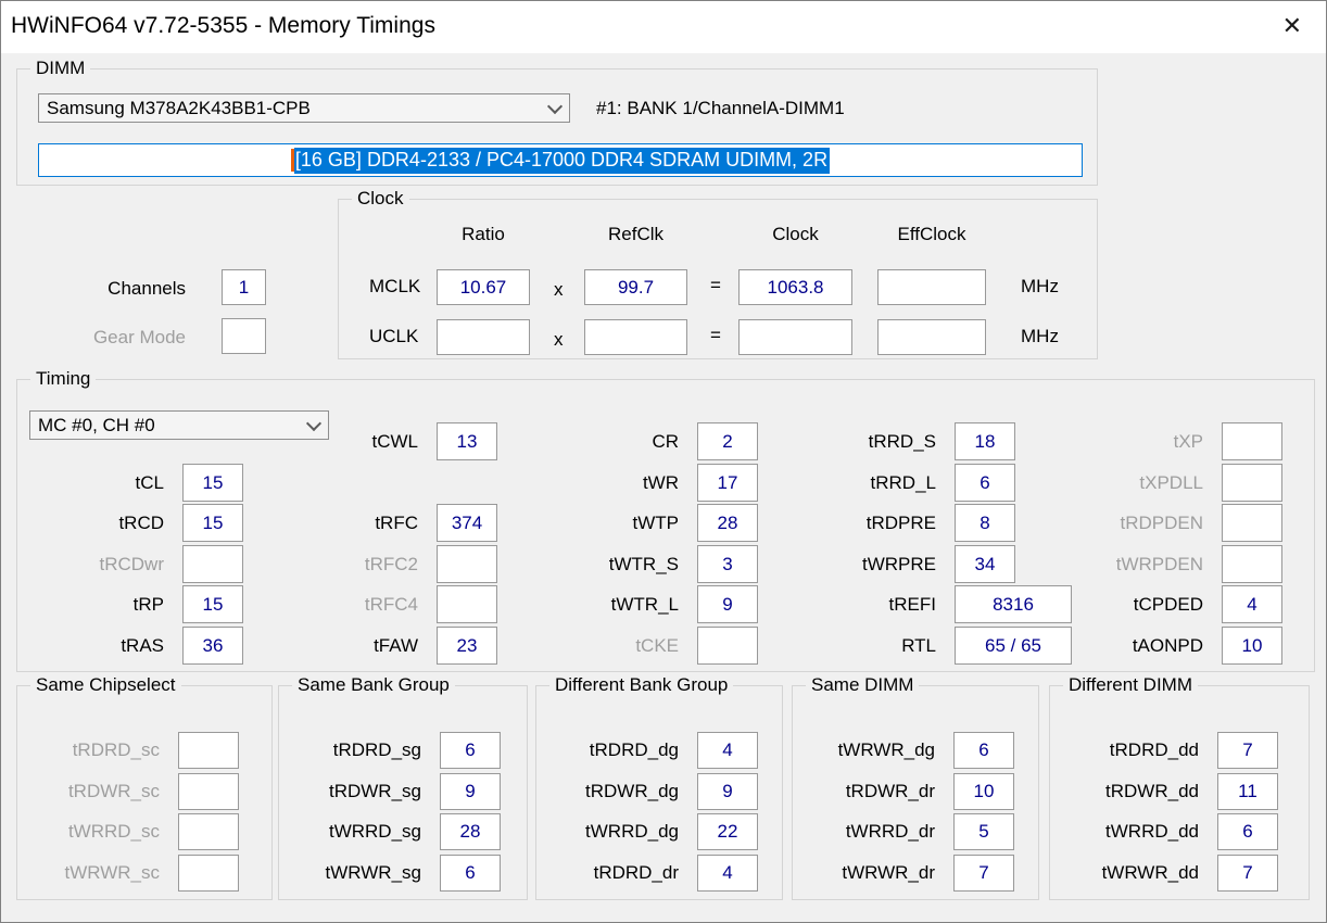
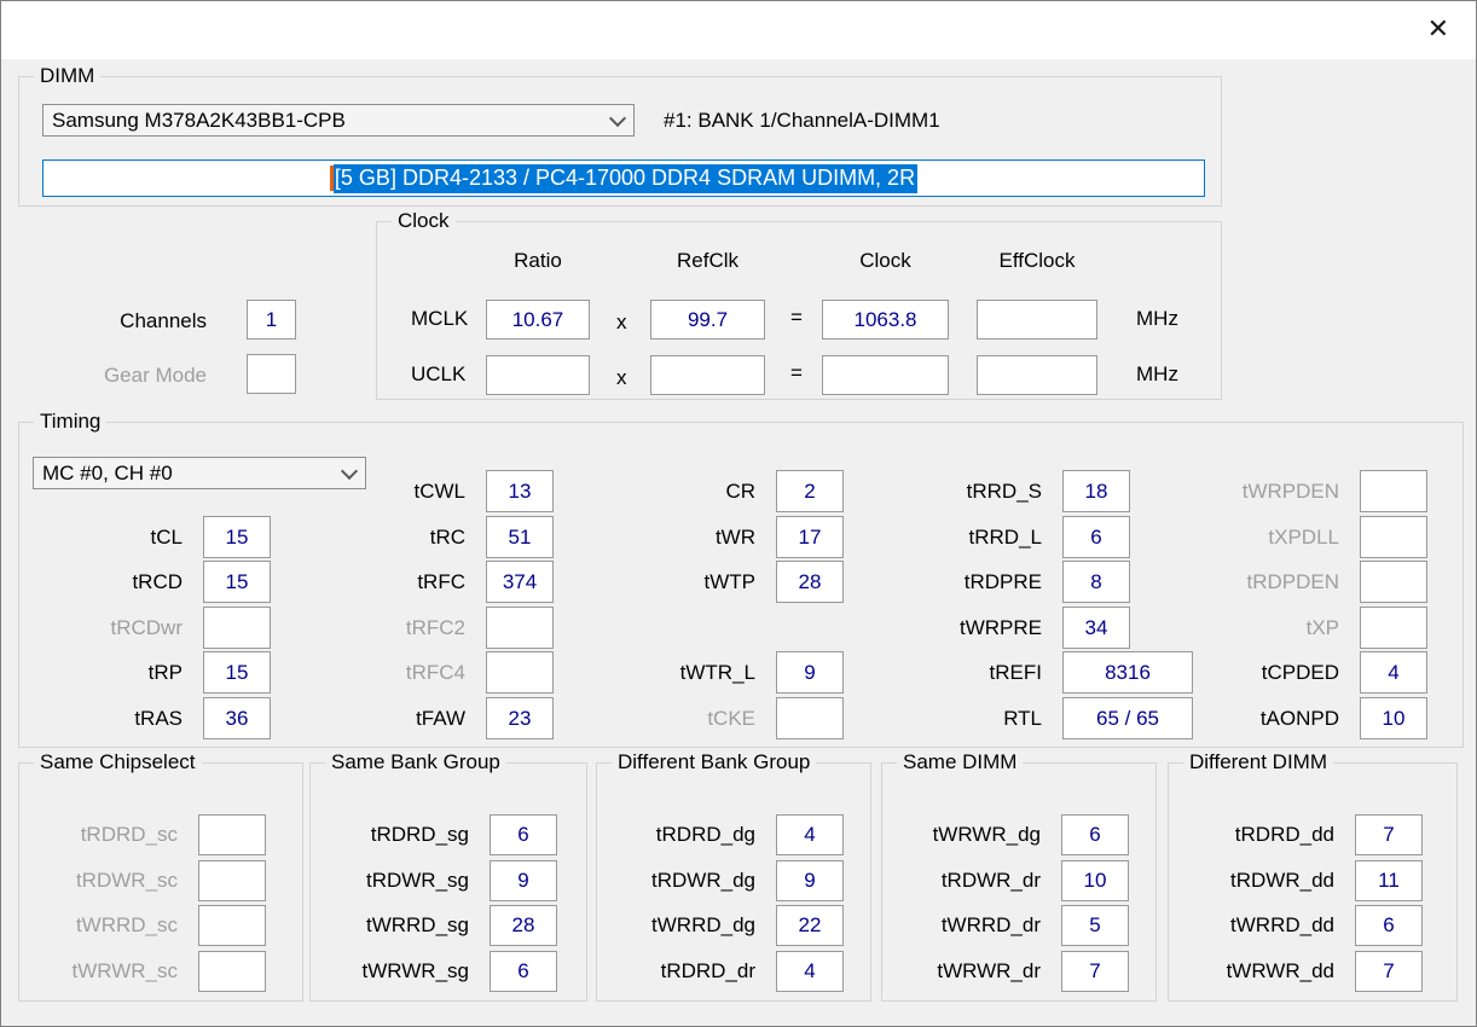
- HWiNFO64 v7.72-5355 - Memory Timings
  ✕
  DIMM
  Samsung M378A2K43BB1-CPB
  #1: BANK 1/ChannelA-DIMM1
- [16 GB] DDR4-2133 / PC4-17000 DDR4 SDRAM UDIMM, 2R
+ [5 GB] DDR4-2133 / PC4-17000 DDR4 SDRAM UDIMM, 2R
  Channels
  1
  Gear Mode
  Clock
  Ratio
  RefClk
  Clock
  EffClock
  MCLK
  10.67
  x
  99.7
  =
  1063.8
  MHz
  UCLK
  x
  =
  MHz
  Timing
  MC #0, CH #0
  tCL
  15
  tRCD
  15
  tRCDwr
  tRP
  15
  tRAS
  36
  tCWL
  13
+ tRC
+ 51
  tRFC
  374
  tRFC2
  tRFC4
  tFAW
  23
  CR
  2
  tWR
  17
  tWTP
  28
- tWTR_S
- 3
  tWTR_L
  9
  tCKE
  tRRD_S
  18
  tRRD_L
  6
  tRDPRE
  8
  tWRPRE
  34
  tREFI
  8316
  RTL
  65 / 65
- tXP
+ tWRPDEN
  tXPDLL
  tRDPDEN
- tWRPDEN
+ tXP
  tCPDED
  4
  tAONPD
  10
  Same Chipselect
  tRDRD_sc
  tRDWR_sc
  tWRRD_sc
  tWRWR_sc
  Same Bank Group
  tRDRD_sg
  6
  tRDWR_sg
  9
  tWRRD_sg
  28
  tWRWR_sg
  6
  Different Bank Group
  tRDRD_dg
  4
  tRDWR_dg
  9
  tWRRD_dg
  22
  tRDRD_dr
  4
  Same DIMM
  tWRWR_dg
  6
  tRDWR_dr
  10
  tWRRD_dr
  5
  tWRWR_dr
  7
  Different DIMM
  tRDRD_dd
  7
  tRDWR_dd
  11
  tWRRD_dd
  6
  tWRWR_dd
  7
